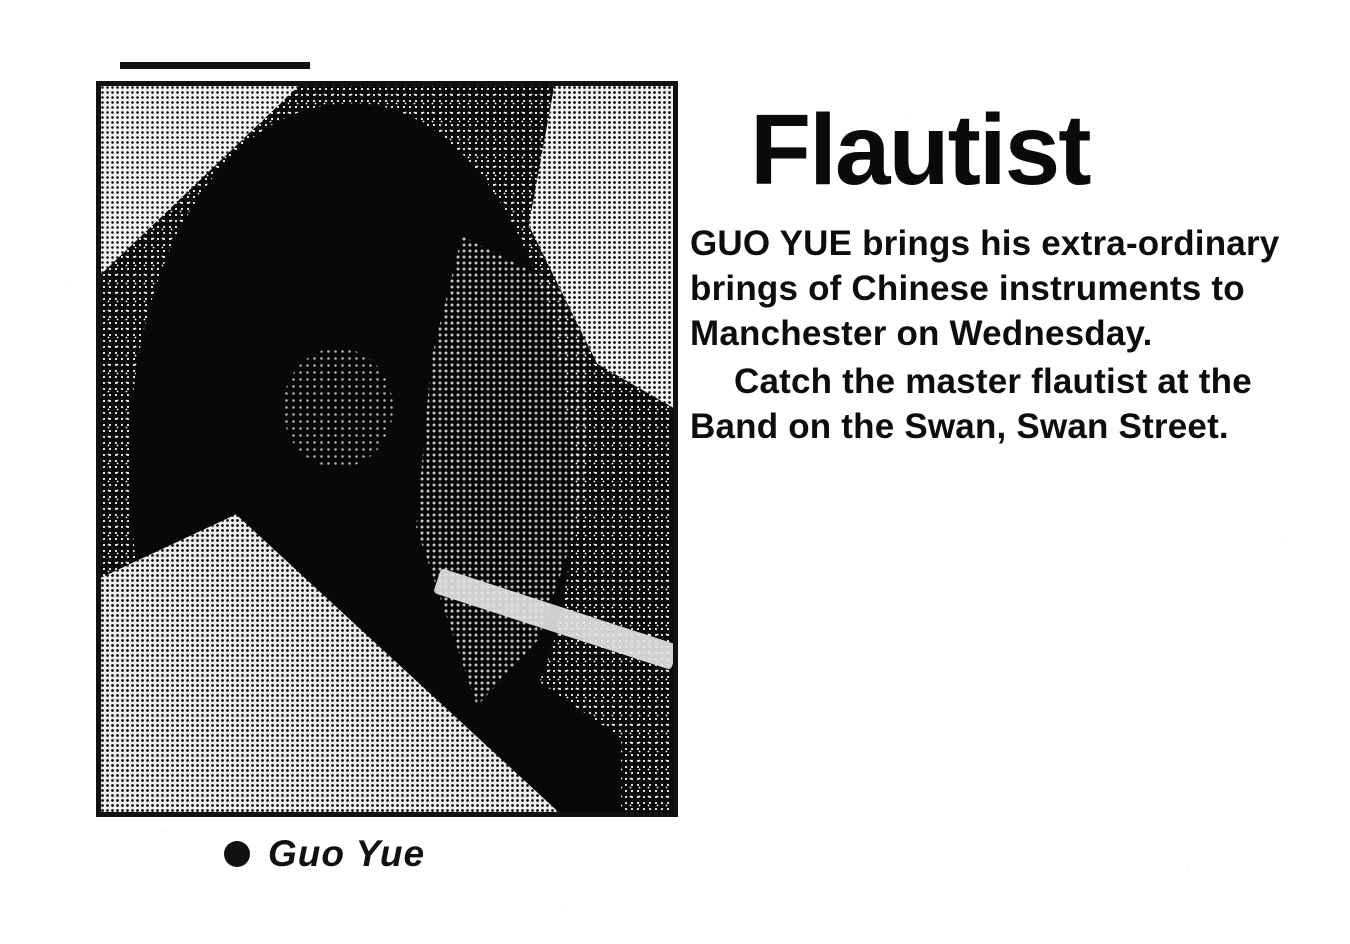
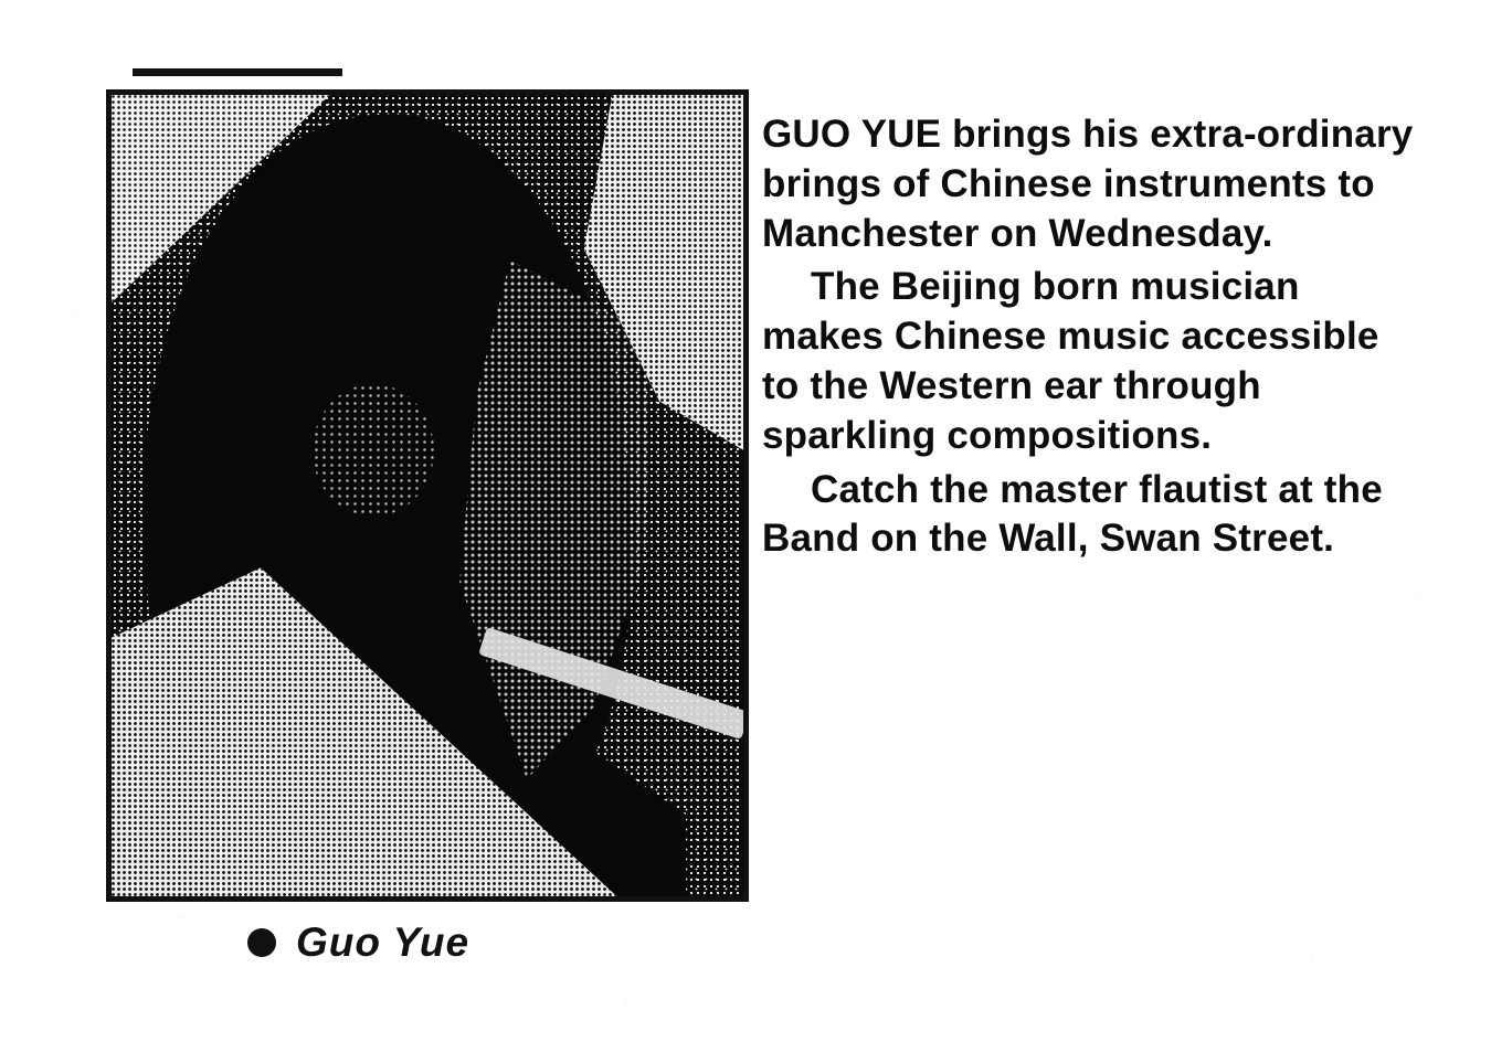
  Guo Yue
- Flautist
  GUO YUE brings his extra-ordinary brings of Chinese instruments to Manchester on Wednesday.
+ The Beijing born musician makes Chinese music accessible to the Western ear through sparkling compositions.
- Catch the master flautist at the Band on the Swan, Swan Street.
+ Catch the master flautist at the Band on the Wall, Swan Street.
